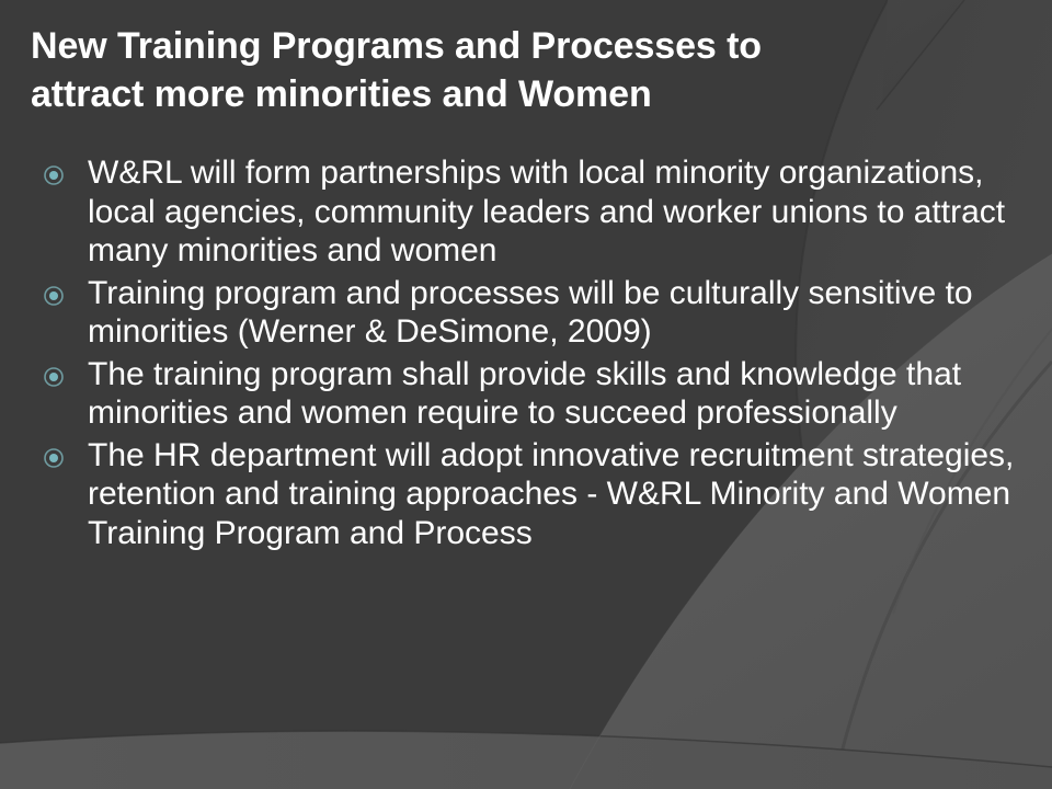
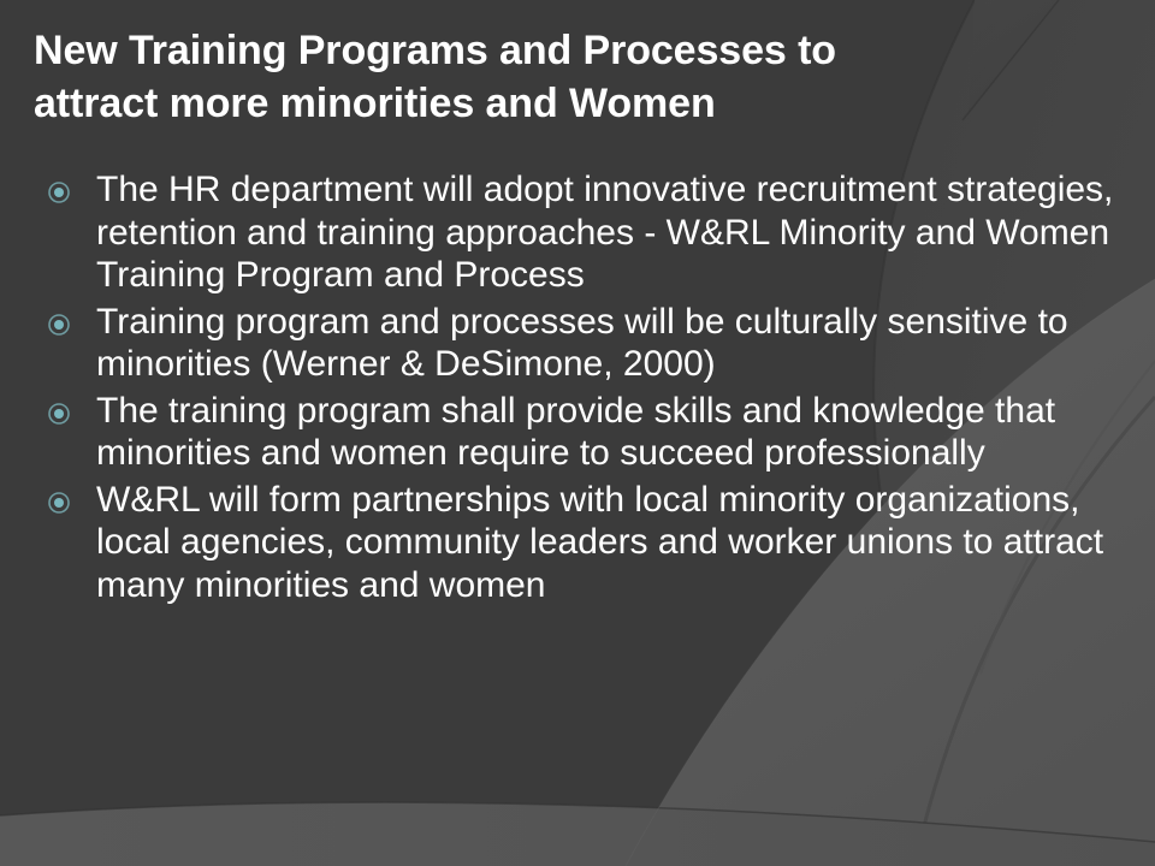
  New Training Programs and Processes to
  attract more minorities and Women
- W&RL will form partnerships with local minority organizations, local agencies, community leaders and worker unions to attract many minorities and women
+ The HR department will adopt innovative recruitment strategies, retention and training approaches - W&RL Minority and Women Training Program and Process
- Training program and processes will be culturally sensitive to minorities (Werner & DeSimone, 2009)
+ Training program and processes will be culturally sensitive to minorities (Werner & DeSimone, 2000)
  The training program shall provide skills and knowledge that minorities and women require to succeed professionally
- The HR department will adopt innovative recruitment strategies, retention and training approaches - W&RL Minority and Women Training Program and Process
+ W&RL will form partnerships with local minority organizations, local agencies, community leaders and worker unions to attract many minorities and women
